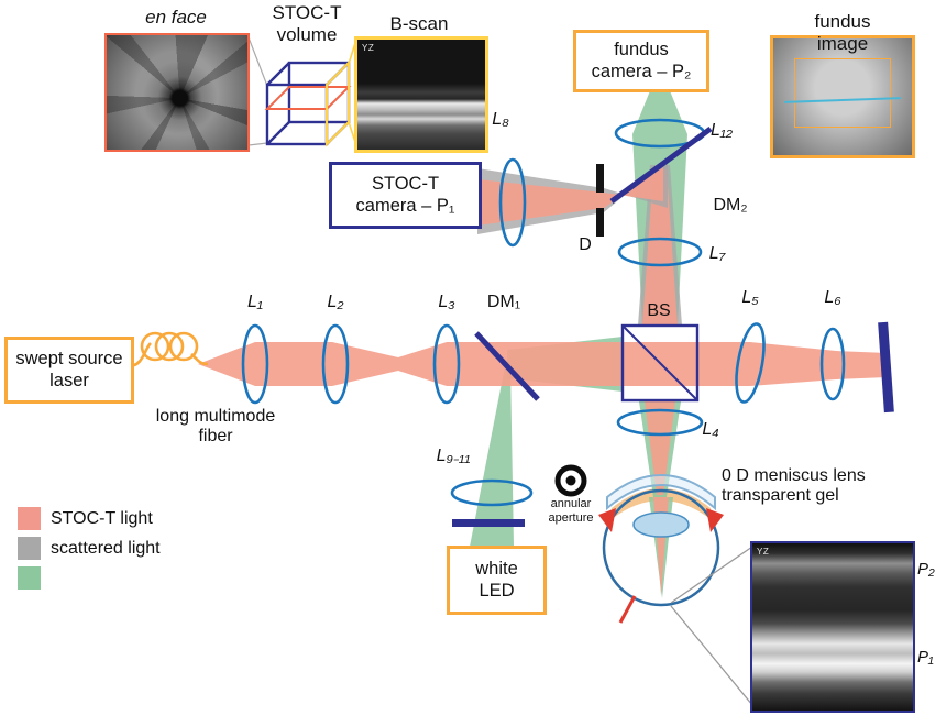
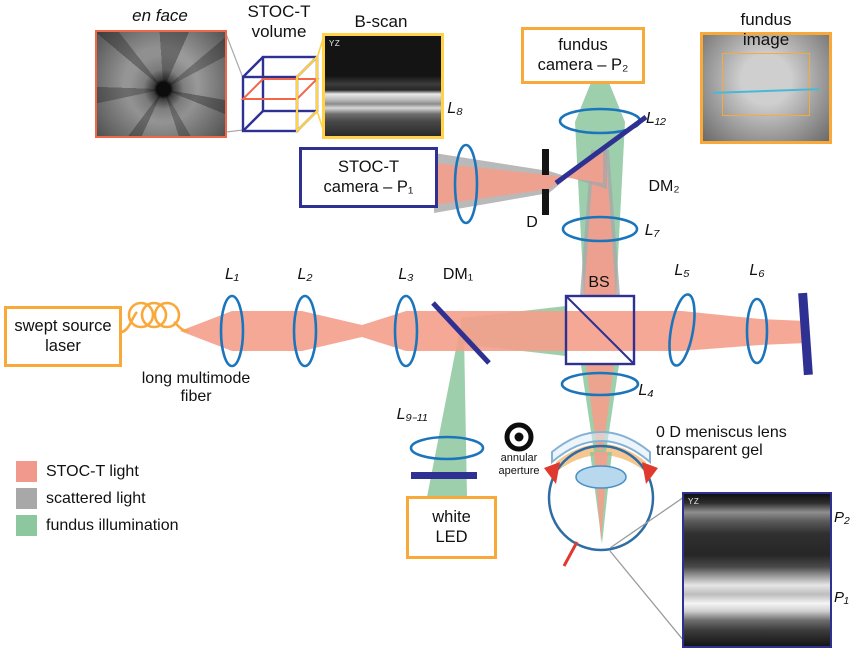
  YZ
  YZ
  swept source
  laser
  fundus
  camera – P₂
  STOC-T
  camera – P₁
  white
  LED
  en face
  STOC-T
  volume
  B-scan
  fundus image
  L₁
  L₂
  L₃
  DM₁
  L₅
  L₆
  BS
  L₄
  L₇
  D
  DM₂
  L₈
  L₁₂
  L₉₋₁₁
  long multimode
  fiber
  annular aperture
  0 D meniscus lens
  transparent gel
  P₂
  P₁
  STOC-T light
  scattered light
+ fundus illumination
